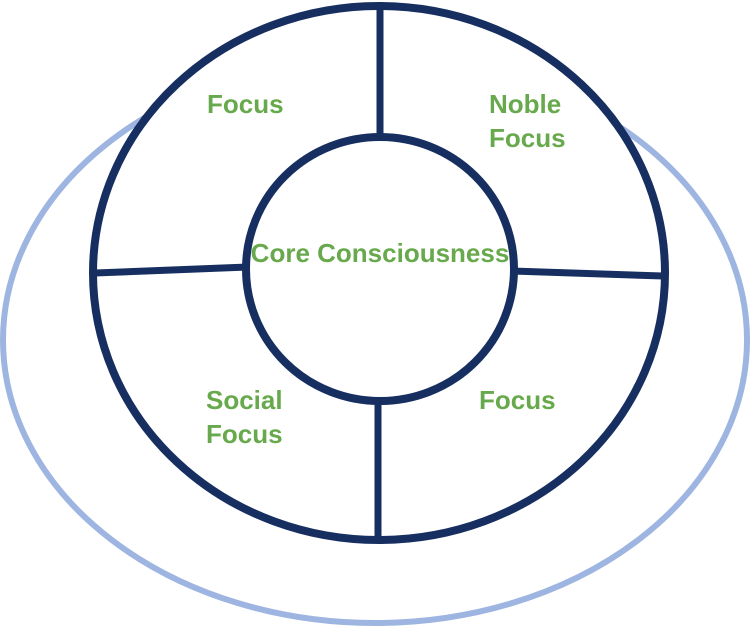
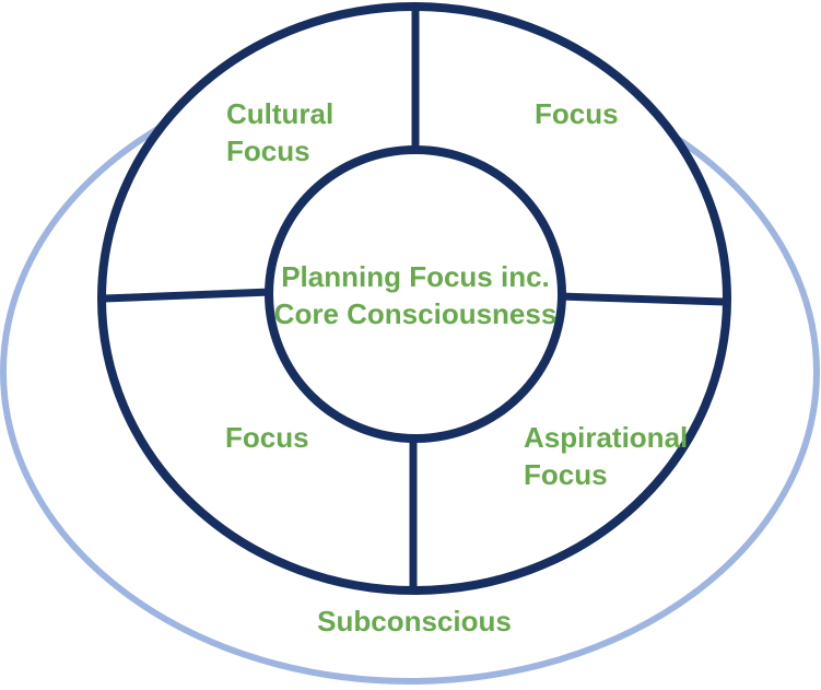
+ Cultural
  Focus
- Noble
  Focus
- Social
  Focus
+ Aspirational
  Focus
+ Planning Focus inc.
  Core Consciousness
+ Subconscious
